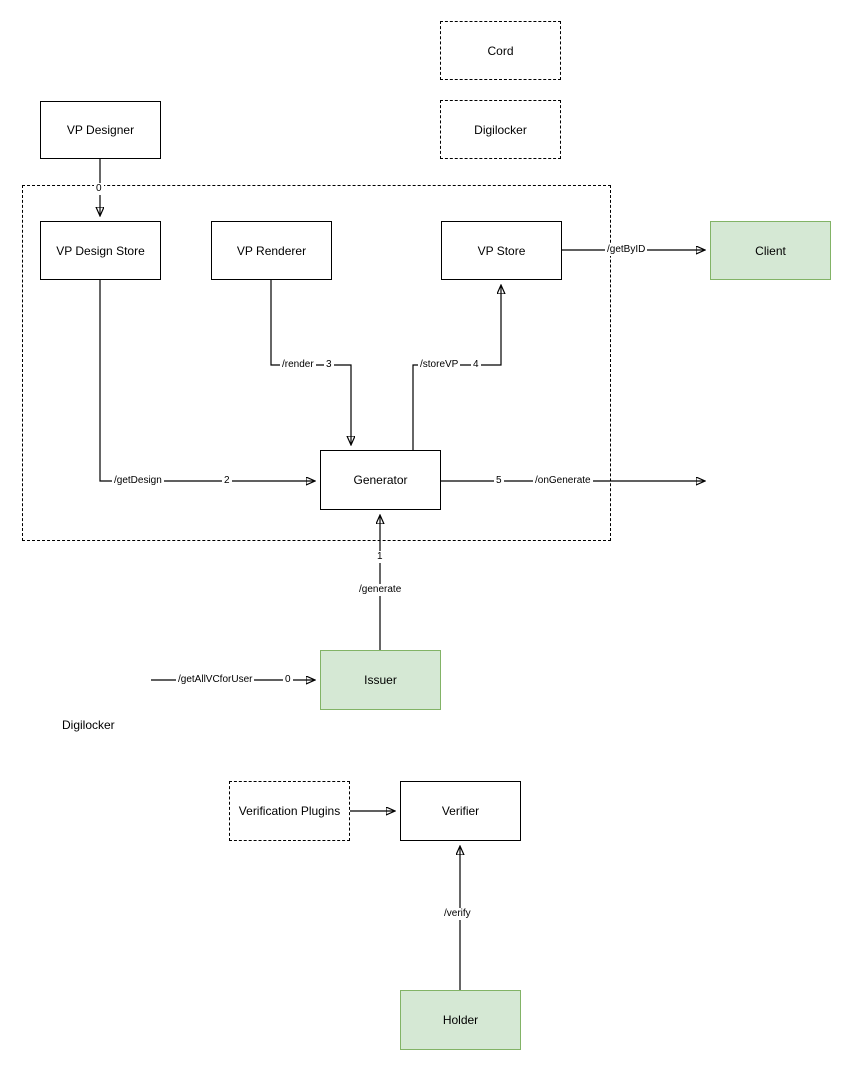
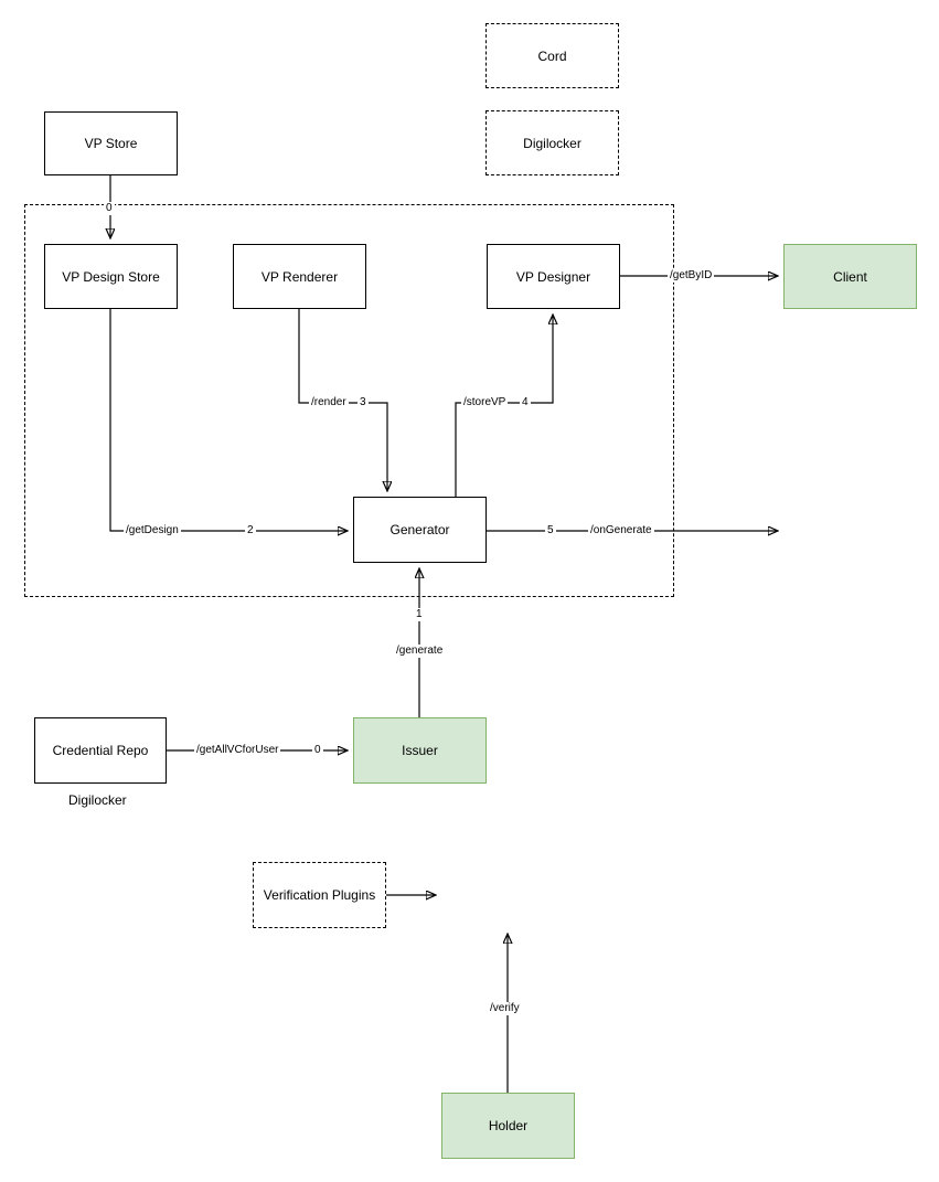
  Cord
  Digilocker
- VP Designer
+ VP Store
  VP Design Store
  VP Renderer
- VP Store
+ VP Designer
  Client
  Generator
+ Credential Repo
  Issuer
  Verification Plugins
- Verifier
  Holder
  Digilocker
  0
  /getDesign
  2
  /render
  3
  /storeVP
  4
  /getByID
  5
  /onGenerate
  1
  /generate
  /getAllVCforUser
  0
  /verify
